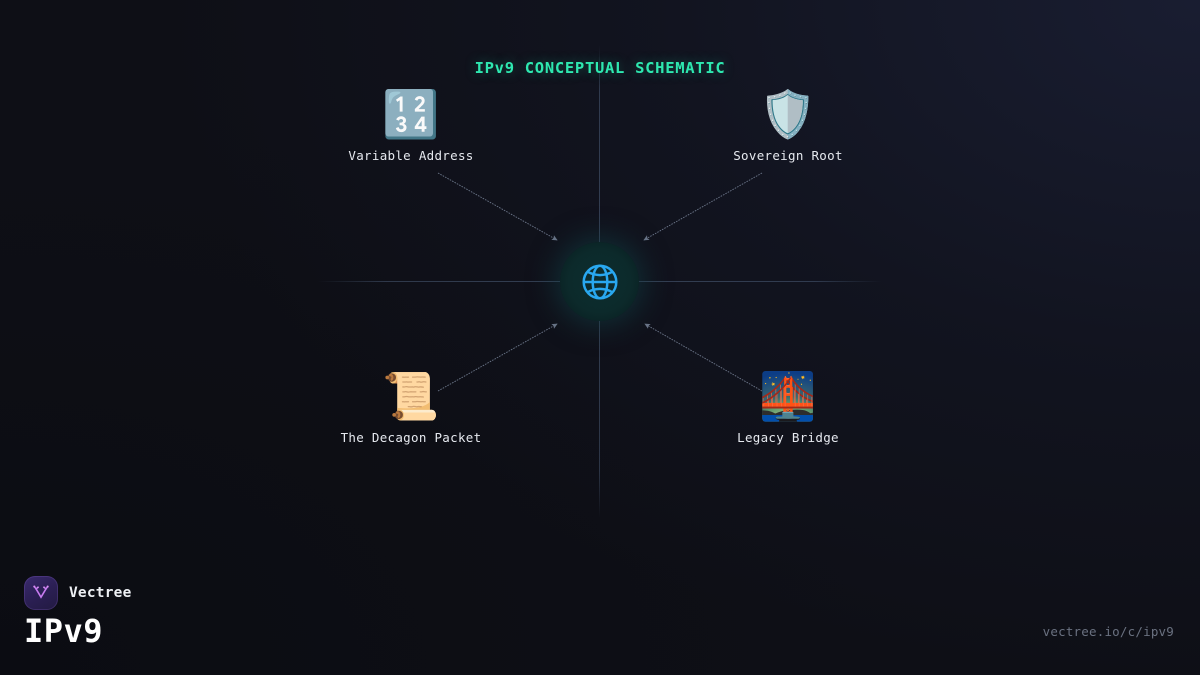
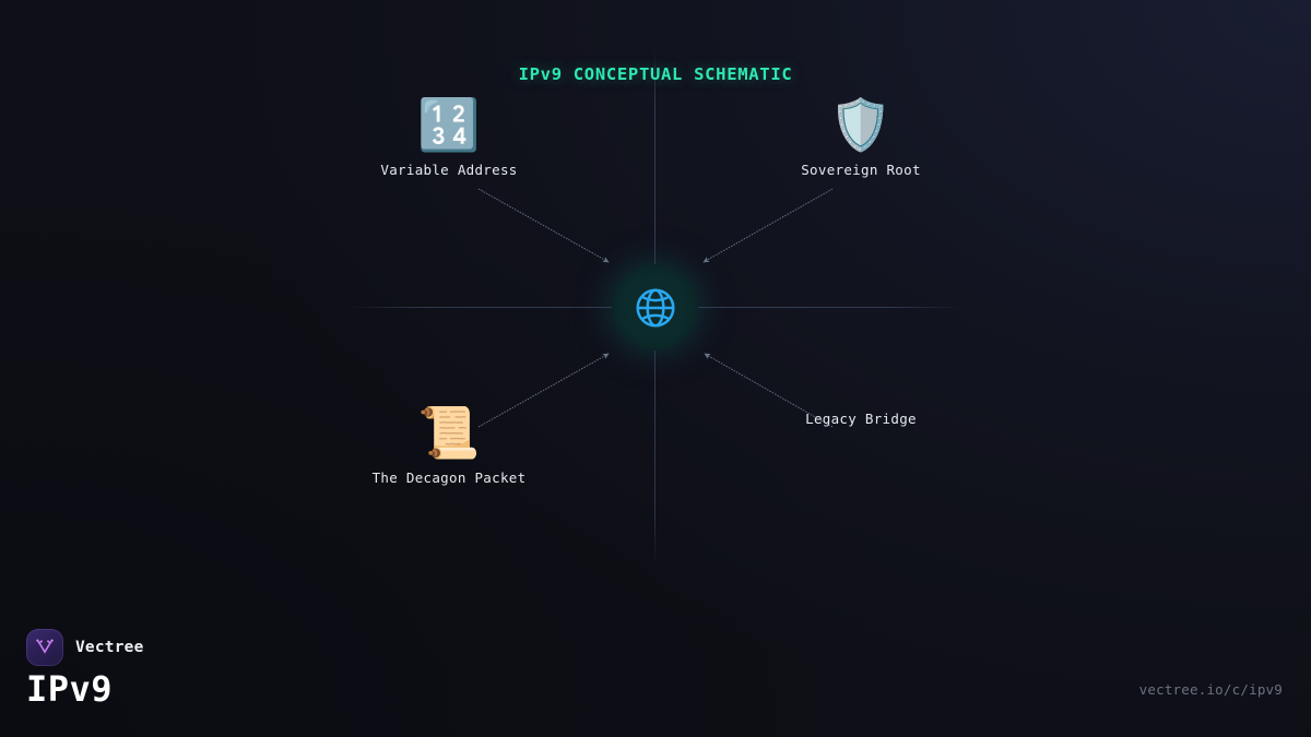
  IPv9 CONCEPTUAL SCHEMATIC
  🔢
  Variable Address
  🛡️
  Sovereign Root
  📜
  The Decagon Packet
- 🌉
  Legacy Bridge
  Vectree
  IPv9
  vectree.io/c/ipv9
